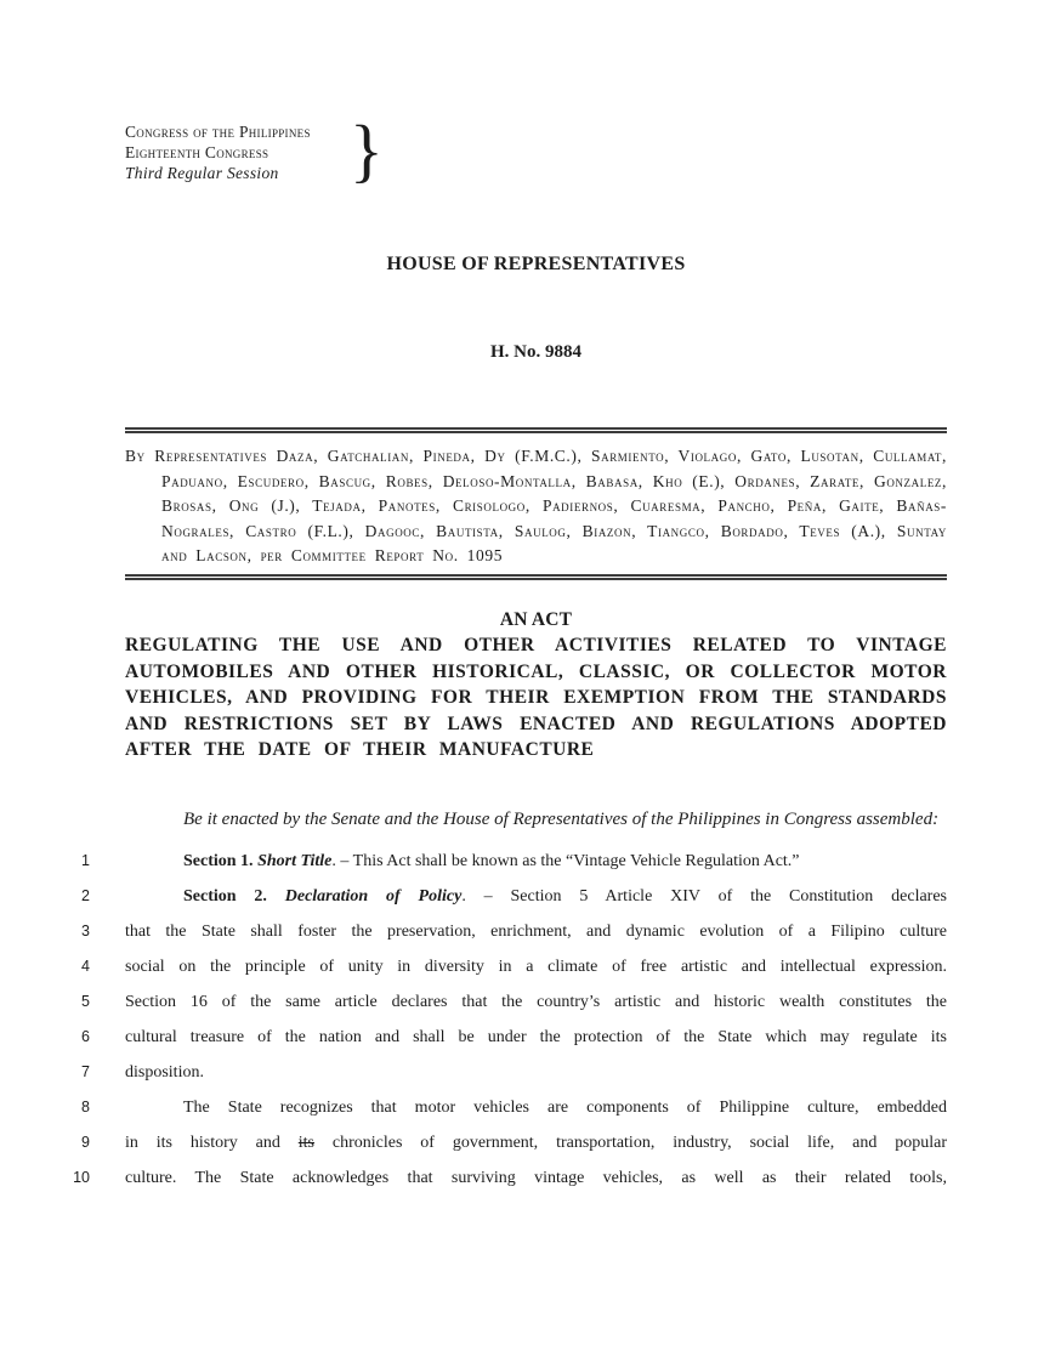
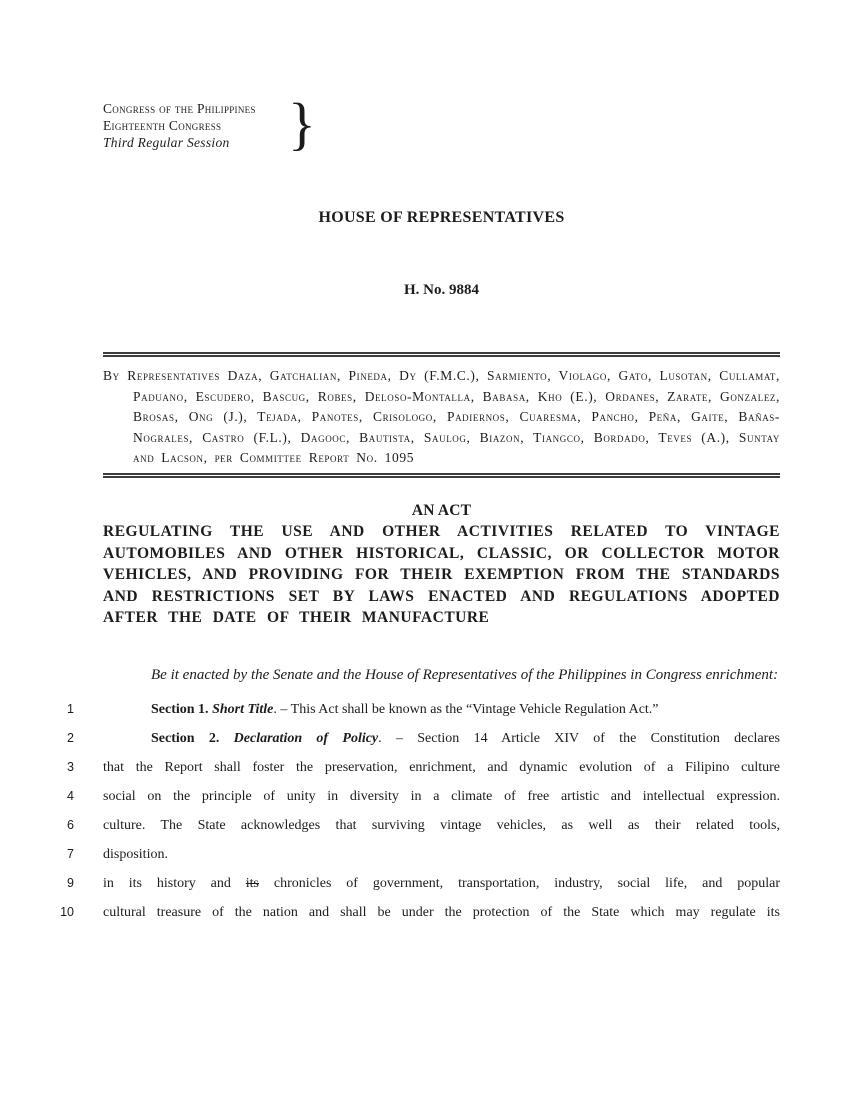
  Congress of the Philippines
  Eighteenth Congress
  Third Regular Session
  }
  HOUSE OF REPRESENTATIVES
  H. No. 9884
  By Representatives Daza, Gatchalian, Pineda, Dy (F.M.C.), Sarmiento, Violago, Gato, Lusotan, Cullamat, Paduano, Escudero, Bascug, Robes, Deloso-Montalla, Babasa, Kho (E.), Ordanes, Zarate, Gonzalez, Brosas, Ong (J.), Tejada, Panotes, Crisologo, Padiernos, Cuaresma, Pancho, Peña, Gaite, Bañas-Nograles, Castro (F.L.), Dagooc, Bautista, Saulog, Biazon, Tiangco, Bordado, Teves (A.), Suntay and Lacson, per Committee Report No. 1095
  AN ACT
  REGULATING THE USE AND OTHER ACTIVITIES RELATED TO VINTAGE AUTOMOBILES AND OTHER HISTORICAL, CLASSIC, OR COLLECTOR MOTOR VEHICLES, AND PROVIDING FOR THEIR EXEMPTION FROM THE STANDARDS AND RESTRICTIONS SET BY LAWS ENACTED AND REGULATIONS ADOPTED AFTER THE DATE OF THEIR MANUFACTURE
- Be it enacted by the Senate and the House of Representatives of the Philippines in Congress assembled:
+ Be it enacted by the Senate and the House of Representatives of the Philippines in Congress enrichment:
  1
  Section 1. Short Title. – This Act shall be known as the “Vintage Vehicle Regulation Act.”
  2
- Section 2. Declaration of Policy. – Section 5 Article XIV of the Constitution declares
+ Section 2. Declaration of Policy. – Section 14 Article XIV of the Constitution declares
  3
- that the State shall foster the preservation, enrichment, and dynamic evolution of a Filipino culture
+ that the Report shall foster the preservation, enrichment, and dynamic evolution of a Filipino culture
  4
  social on the principle of unity in diversity in a climate of free artistic and intellectual expression.
- 5
- Section 16 of the same article declares that the country’s artistic and historic wealth constitutes the
  6
- cultural treasure of the nation and shall be under the protection of the State which may regulate its
+ culture. The State acknowledges that surviving vintage vehicles, as well as their related tools,
  7
  disposition.
- 8
- The State recognizes that motor vehicles are components of Philippine culture, embedded
  9
  in its history and its chronicles of government, transportation, industry, social life, and popular
  10
- culture. The State acknowledges that surviving vintage vehicles, as well as their related tools,
+ cultural treasure of the nation and shall be under the protection of the State which may regulate its
